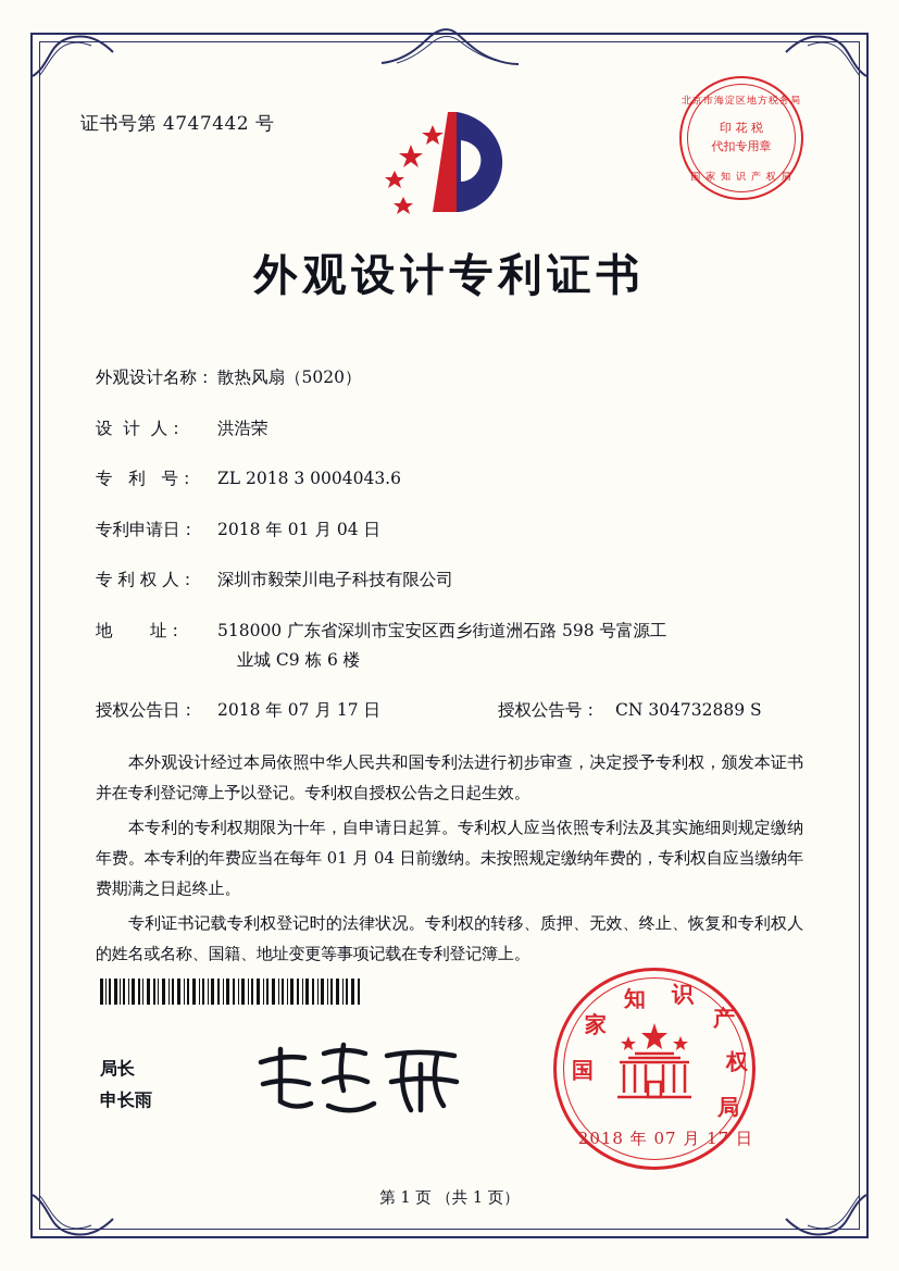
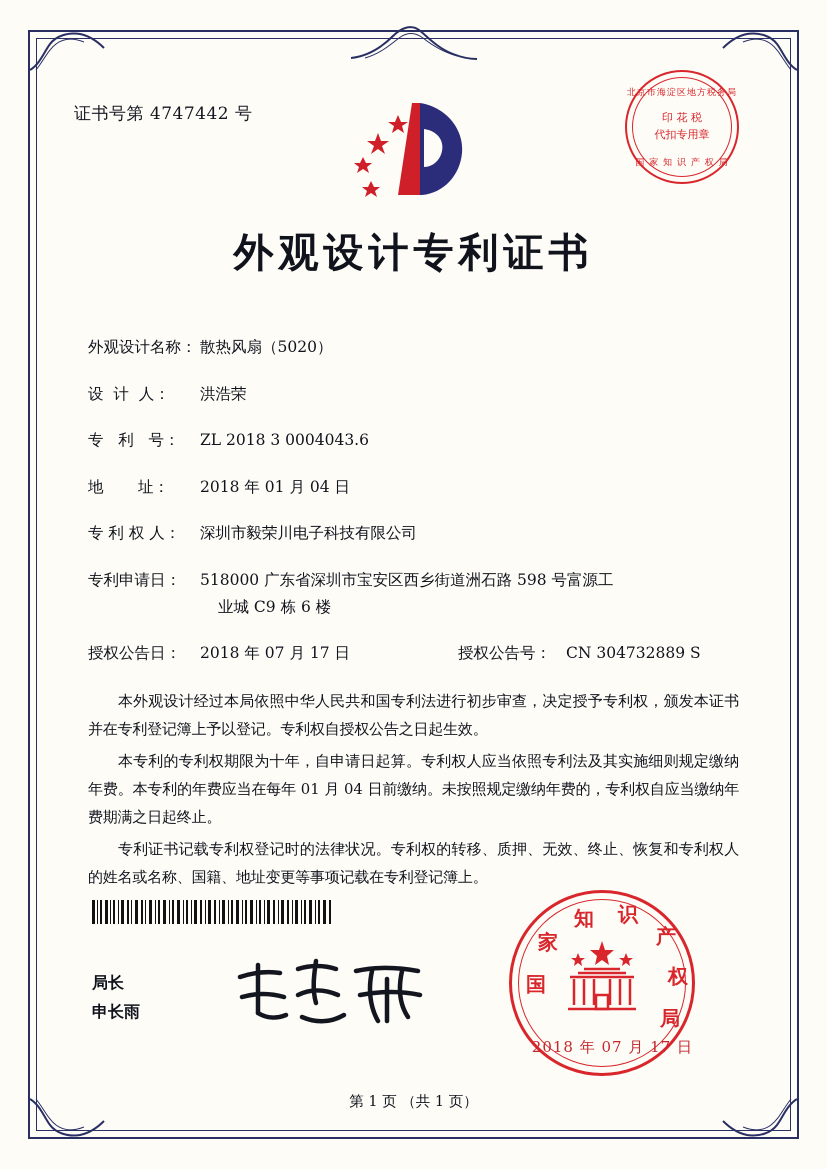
  证书号第 4747442 号
  北京市海淀区地方税务局
  印 花 税
  代扣专用章
  国 家 知 识 产 权 局
  外观设计专利证书
  外观设计名称：
  散热风扇（5020）
  设 计 人：
  洪浩荣
  专 利 号：
  ZL 2018 3 0004043.6
- 专利申请日：
+ 地 址：
  2018 年 01 月 04 日
  专 利 权 人：
  深圳市毅荣川电子科技有限公司
- 地 址：
+ 专利申请日：
  518000 广东省深圳市宝安区西乡街道洲石路 598 号富源工
  业城 C9 栋 6 楼
  授权公告日：
  2018 年 07 月 17 日
  授权公告号：
  CN 304732889 S
  本外观设计经过本局依照中华人民共和国专利法进行初步审查，决定授予专利权，颁发本证书并在专利登记簿上予以登记。专利权自授权公告之日起生效。
  本专利的专利权期限为十年，自申请日起算。专利权人应当依照专利法及其实施细则规定缴纳年费。本专利的年费应当在每年 01 月 04 日前缴纳。未按照规定缴纳年费的，专利权自应当缴纳年费期满之日起终止。
  专利证书记载专利权登记时的法律状况。专利权的转移、质押、无效、终止、恢复和专利权人的姓名或名称、国籍、地址变更等事项记载在专利登记簿上。
  局长
  申长雨
  国
  家
  知
  识
  产
  权
  局
  2018 年 07 月 17 日
  第 1 页 （共 1 页）
